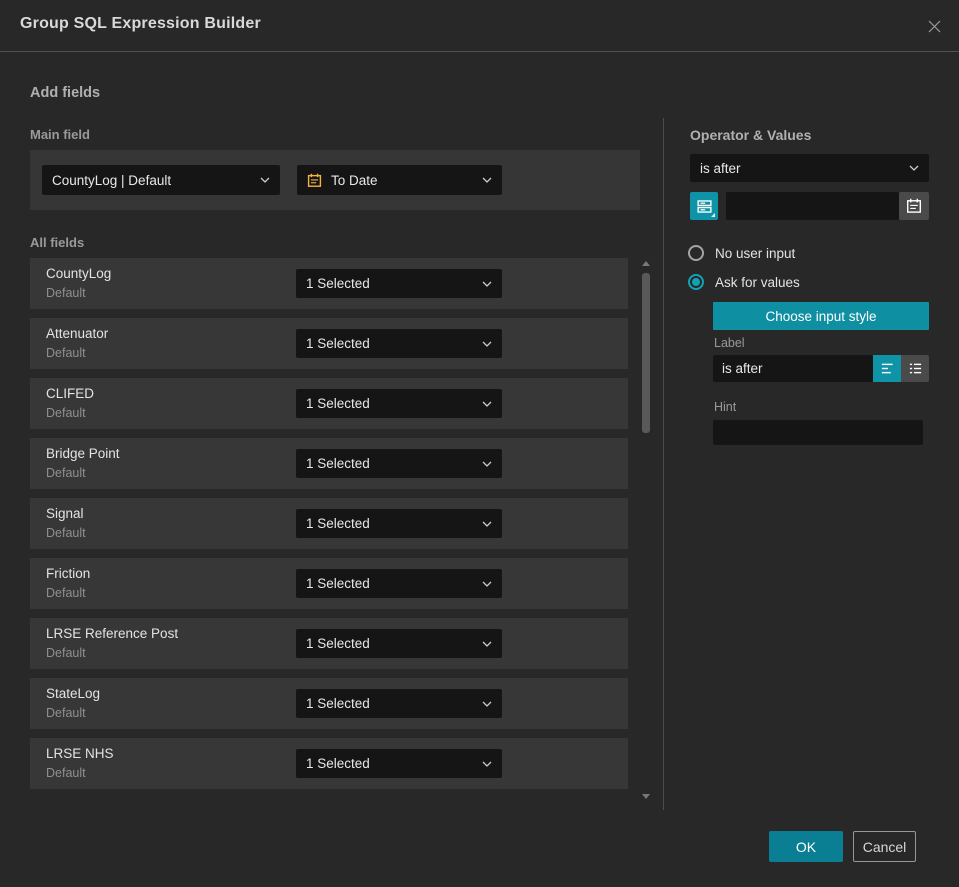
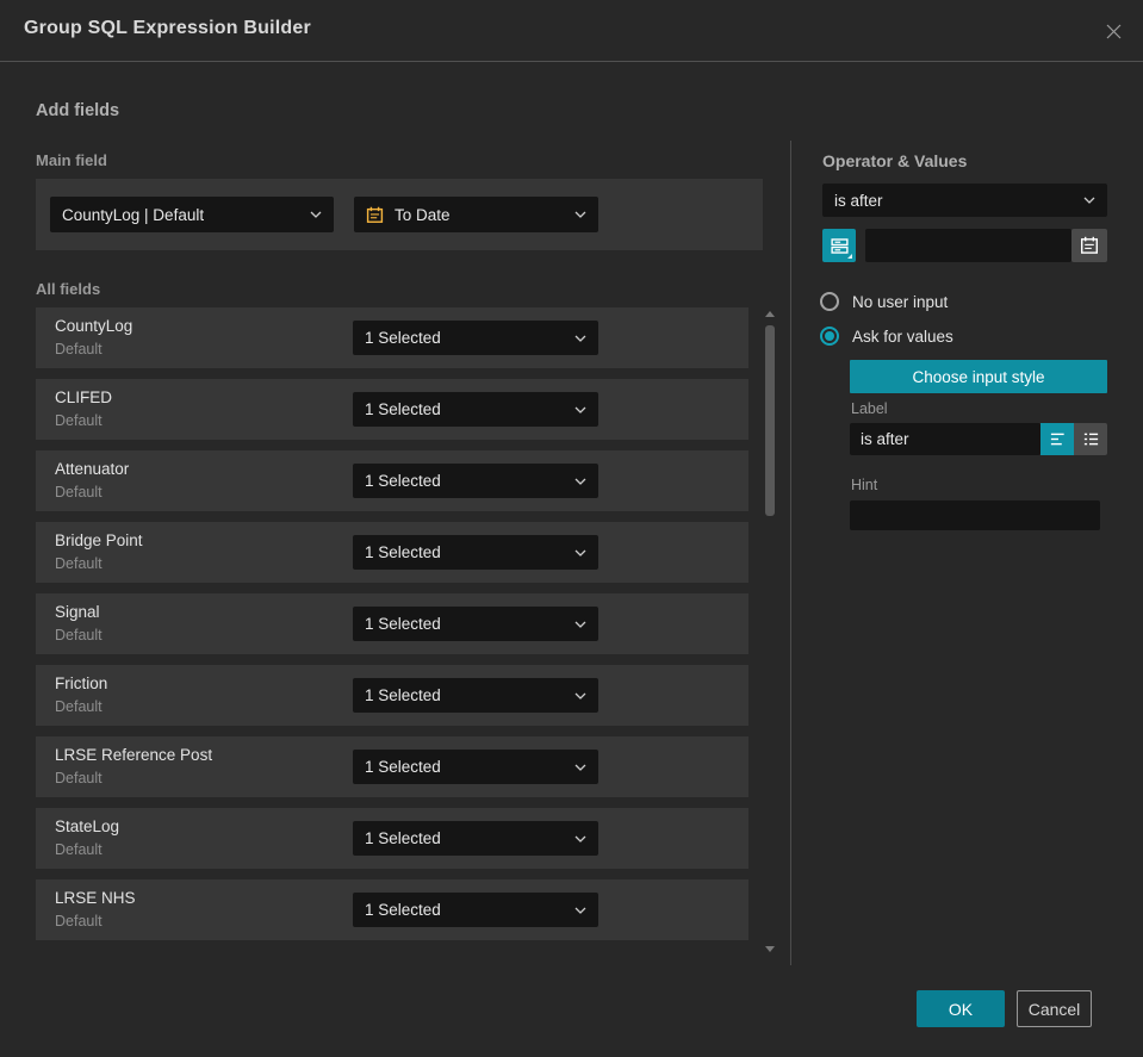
  Group SQL Expression Builder
  Add fields
  Main field
  CountyLog | Default
  To Date
  All fields
  CountyLog
  Default
  1 Selected
- Attenuator
+ CLIFED
  Default
  1 Selected
- CLIFED
+ Attenuator
  Default
  1 Selected
  Bridge Point
  Default
  1 Selected
  Signal
  Default
  1 Selected
  Friction
  Default
  1 Selected
  LRSE Reference Post
  Default
  1 Selected
  StateLog
  Default
  1 Selected
  LRSE NHS
  Default
  1 Selected
  Operator & Values
  is after
  No user input
  Ask for values
  Choose input style
  Label
  is after
  Hint
  OK
  Cancel
